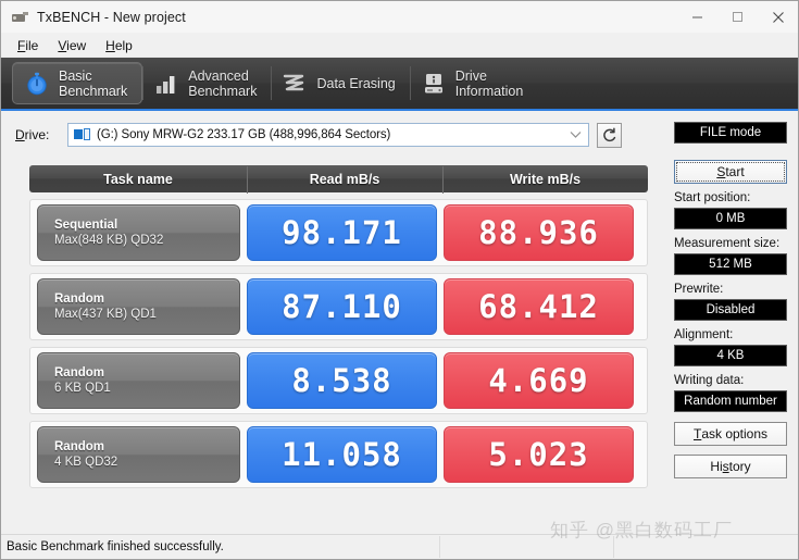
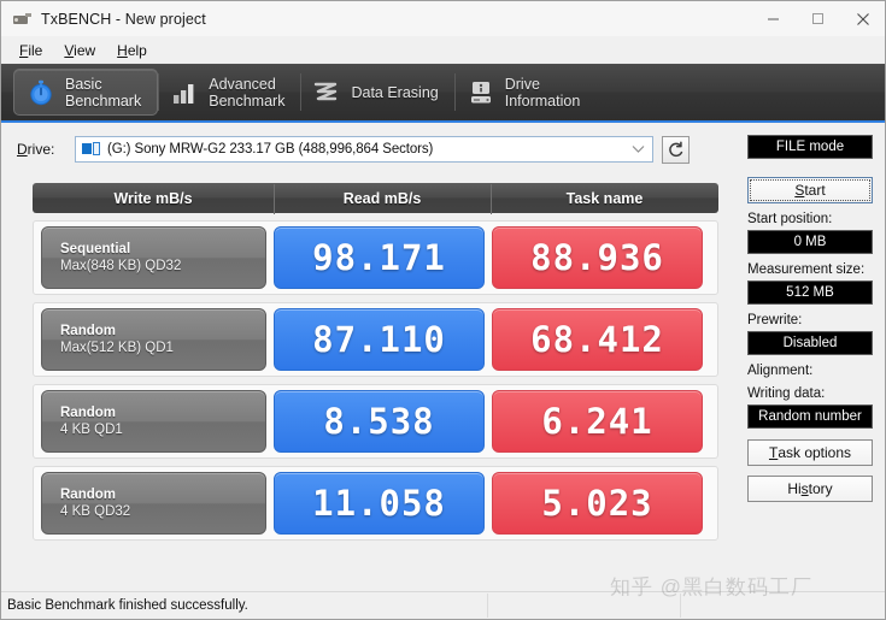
  TxBENCH - New project
  File
  View
  Help
  Basic
  Benchmark
  Advanced
  Benchmark
  Data Erasing
  Drive
  Information
  Drive:
  (G:) Sony MRW-G2 233.17 GB (488,996,864 Sectors)
- Task name
+ Write mB/s
  Read mB/s
- Write mB/s
+ Task name
  Sequential
  Max(848 KB) QD32
  98.171
  88.936
  Random
- Max(437 KB) QD1
+ Max(512 KB) QD1
  87.110
  68.412
  Random
- 6 KB QD1
+ 4 KB QD1
  8.538
- 4.669
+ 6.241
  Random
  4 KB QD32
  11.058
  5.023
  FILE mode
  S
  tart
  Start position:
  0 MB
  Measurement size:
  512 MB
  Prewrite:
  Disabled
  Alignment:
- 4 KB
  Writing data:
  Random number
  T
  ask options
  Hi
  s
  tory
  Basic Benchmark finished successfully.
  知乎 @黑白数码工厂
